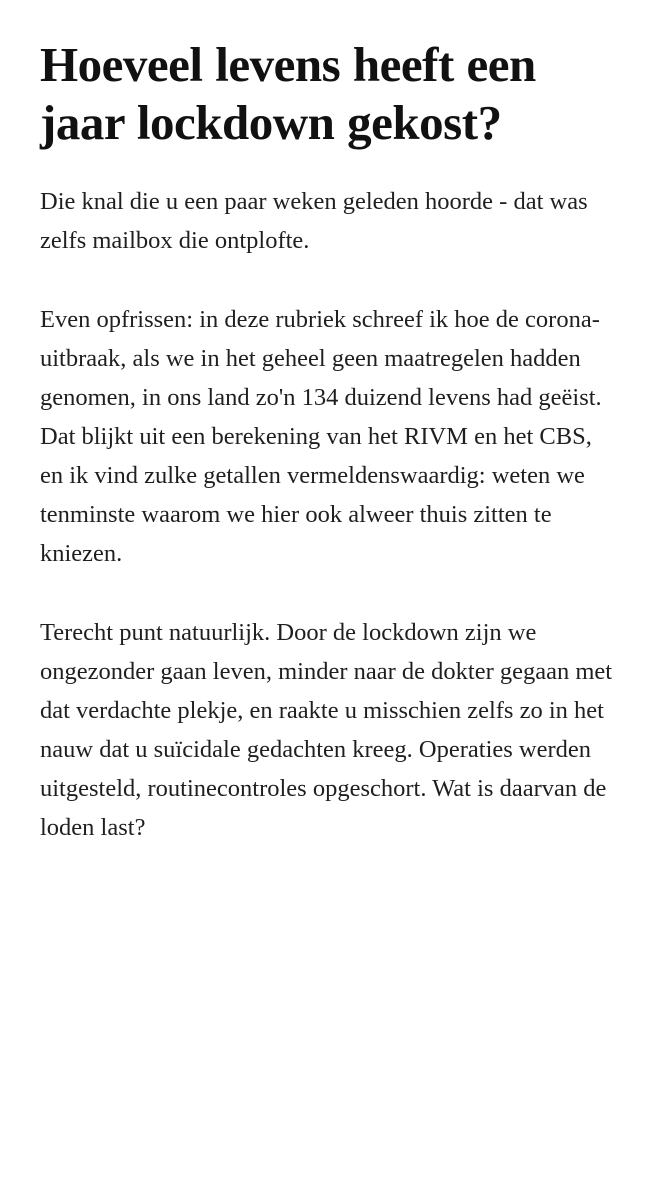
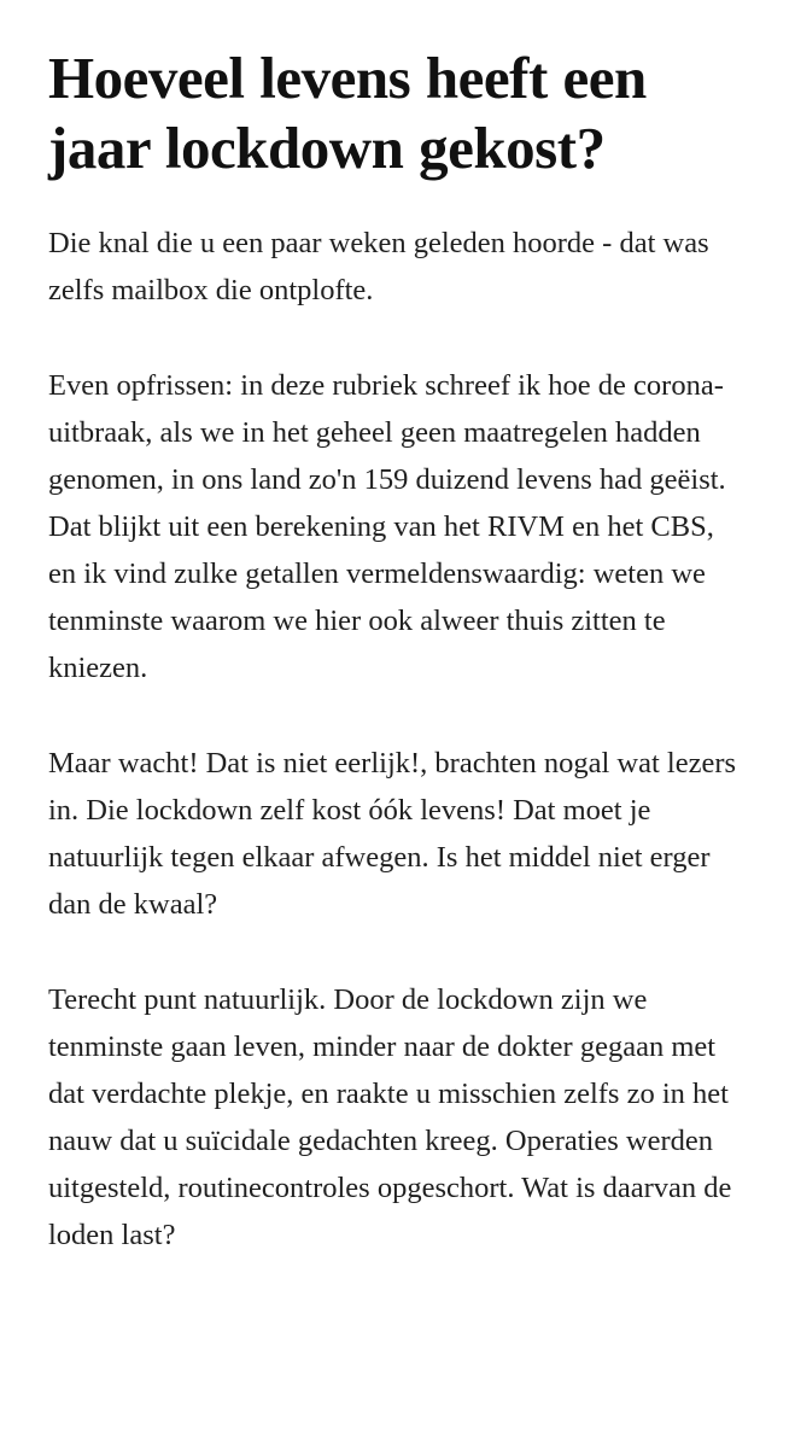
  Hoeveel levens heeft een jaar lockdown gekost?
  Die knal die u een paar weken geleden hoorde - dat was zelfs mailbox die ontplofte.
- Even opfrissen: in deze rubriek schreef ik hoe de corona-uitbraak, als we in het geheel geen maatregelen hadden genomen, in ons land zo'n 134 duizend levens had geëist. Dat blijkt uit een berekening van het RIVM en het CBS, en ik vind zulke getallen vermeldenswaardig: weten we tenminste waarom we hier ook alweer thuis zitten te kniezen.
+ Even opfrissen: in deze rubriek schreef ik hoe de corona-uitbraak, als we in het geheel geen maatregelen hadden genomen, in ons land zo'n 159 duizend levens had geëist. Dat blijkt uit een berekening van het RIVM en het CBS, en ik vind zulke getallen vermeldenswaardig: weten we tenminste waarom we hier ook alweer thuis zitten te kniezen.
+ Maar wacht! Dat is niet eerlijk!, brachten nogal wat lezers in. Die lockdown zelf kost óók levens! Dat moet je natuurlijk tegen elkaar afwegen. Is het middel niet erger dan de kwaal?
- Terecht punt natuurlijk. Door de lockdown zijn we ongezonder gaan leven, minder naar de dokter gegaan met dat verdachte plekje, en raakte u misschien zelfs zo in het nauw dat u suïcidale gedachten kreeg. Operaties werden uitgesteld, routinecontroles opgeschort. Wat is daarvan de loden last?
+ Terecht punt natuurlijk. Door de lockdown zijn we tenminste gaan leven, minder naar de dokter gegaan met dat verdachte plekje, en raakte u misschien zelfs zo in het nauw dat u suïcidale gedachten kreeg. Operaties werden uitgesteld, routinecontroles opgeschort. Wat is daarvan de loden last?
